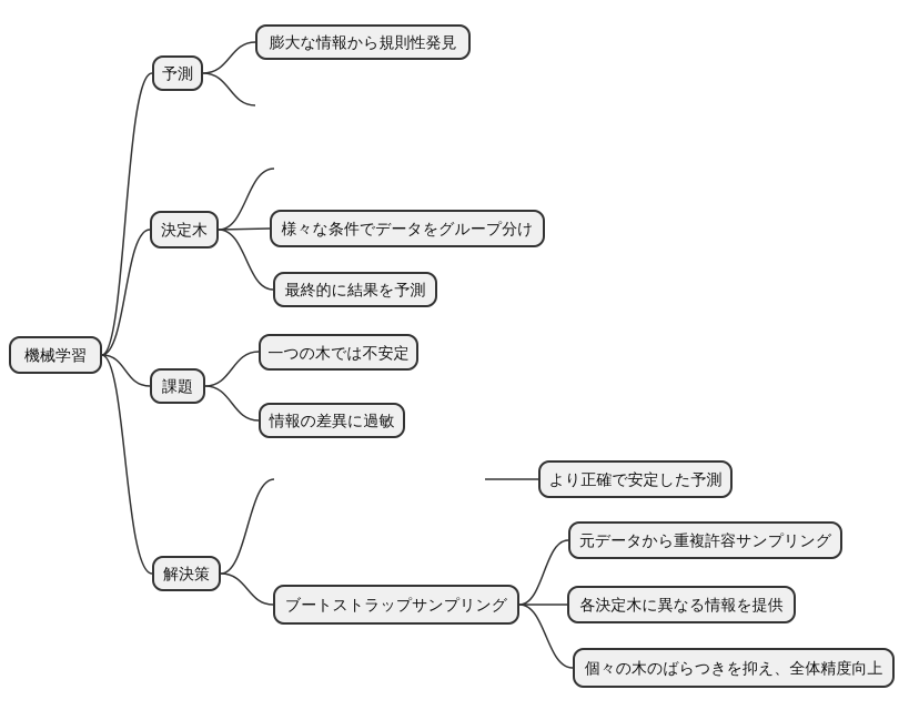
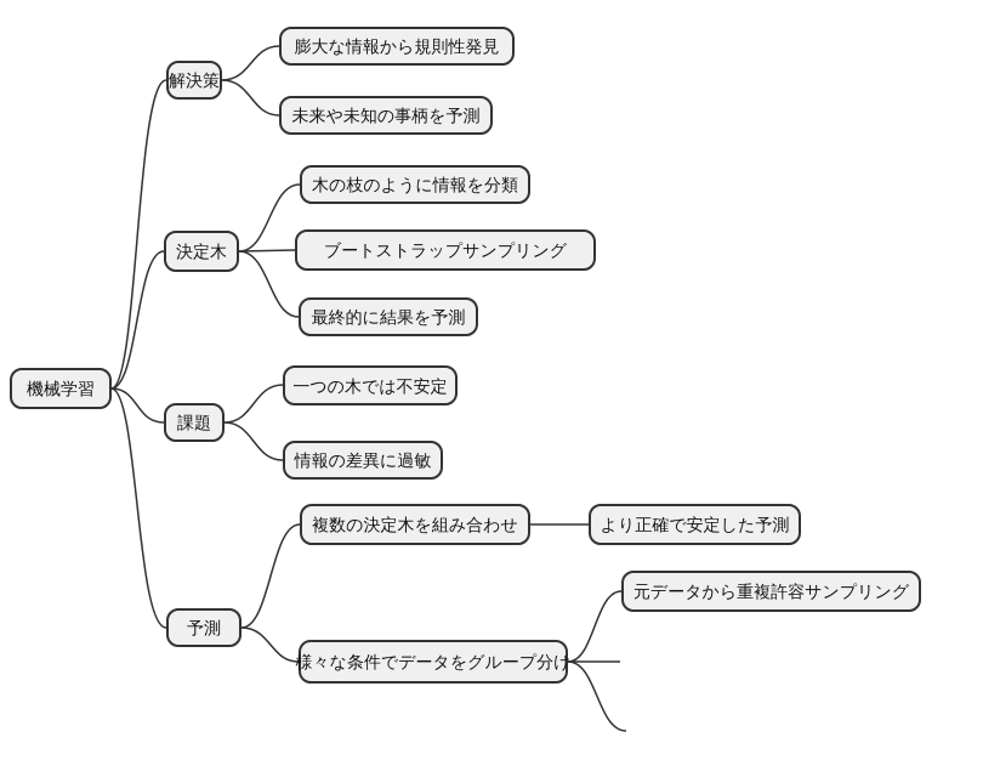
  機械学習
- 予測
+ 解決策
  膨大な情報から規則性発見
+ 未来や未知の事柄を予測
  決定木
+ 木の枝のように情報を分類
- 様々な条件でデータをグループ分け
+ ブートストラップサンプリング
  最終的に結果を予測
  課題
  一つの木では不安定
  情報の差異に過敏
- 解決策
+ 予測
+ 複数の決定木を組み合わせ
  より正確で安定した予測
- ブートストラップサンプリング
+ 様々な条件でデータをグループ分け
  元データから重複許容サンプリング
- 各決定木に異なる情報を提供
- 個々の木のばらつきを抑え、全体精度向上
